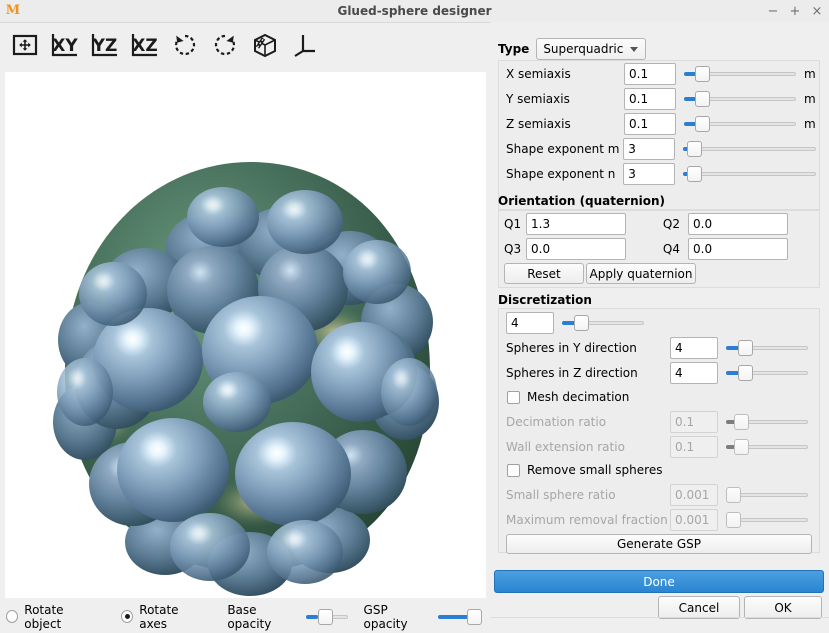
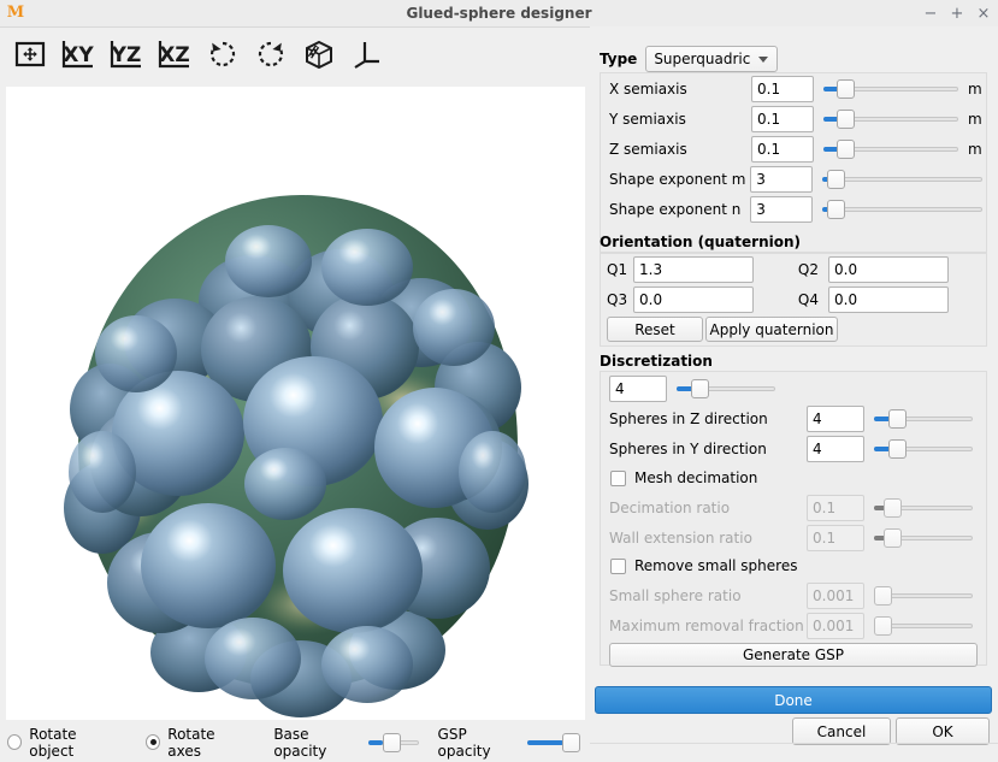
  M
  Glued-sphere designer
  −
  +
  ×
  XY
  YZ
  XZ
  Rotate object
  Rotate axes
  Base opacity
  GSP opacity
  Type
  Superquadric
  X semiaxis
  0.1
  m
  Y semiaxis
  0.1
  m
  Z semiaxis
  0.1
  m
  Shape exponent m
  3
  Shape exponent n
  3
  Orientation (quaternion)
  Q1
  1.3
  Q2
  0.0
  Q3
  0.0
  Q4
  0.0
  Reset
  Apply quaternion
  Discretization
  4
- Spheres in Y direction
+ Spheres in Z direction
  4
- Spheres in Z direction
+ Spheres in Y direction
  4
  Mesh decimation
  Decimation ratio
  0.1
  Wall extension ratio
  0.1
  Remove small spheres
  Small sphere ratio
  0.001
  Maximum removal fraction
  0.001
  Generate GSP
  Done
  Cancel
  OK
